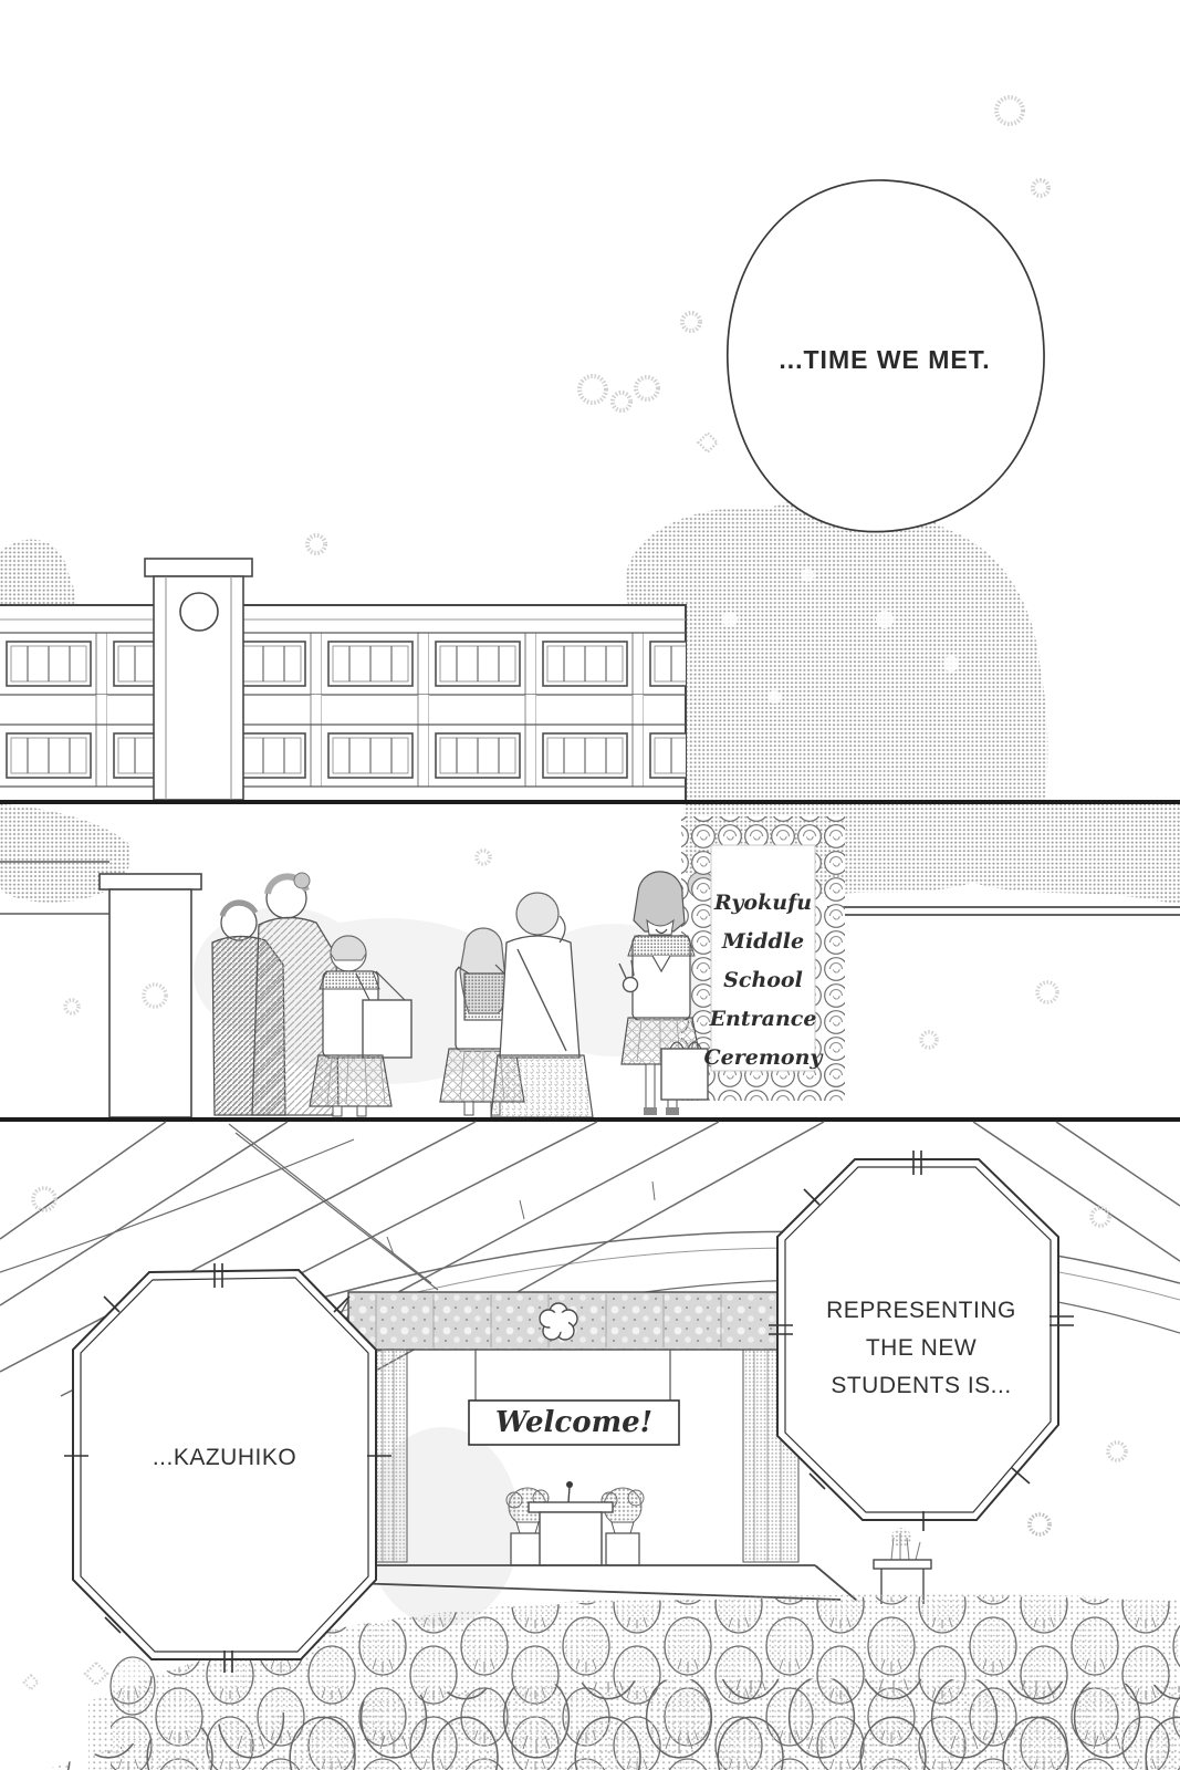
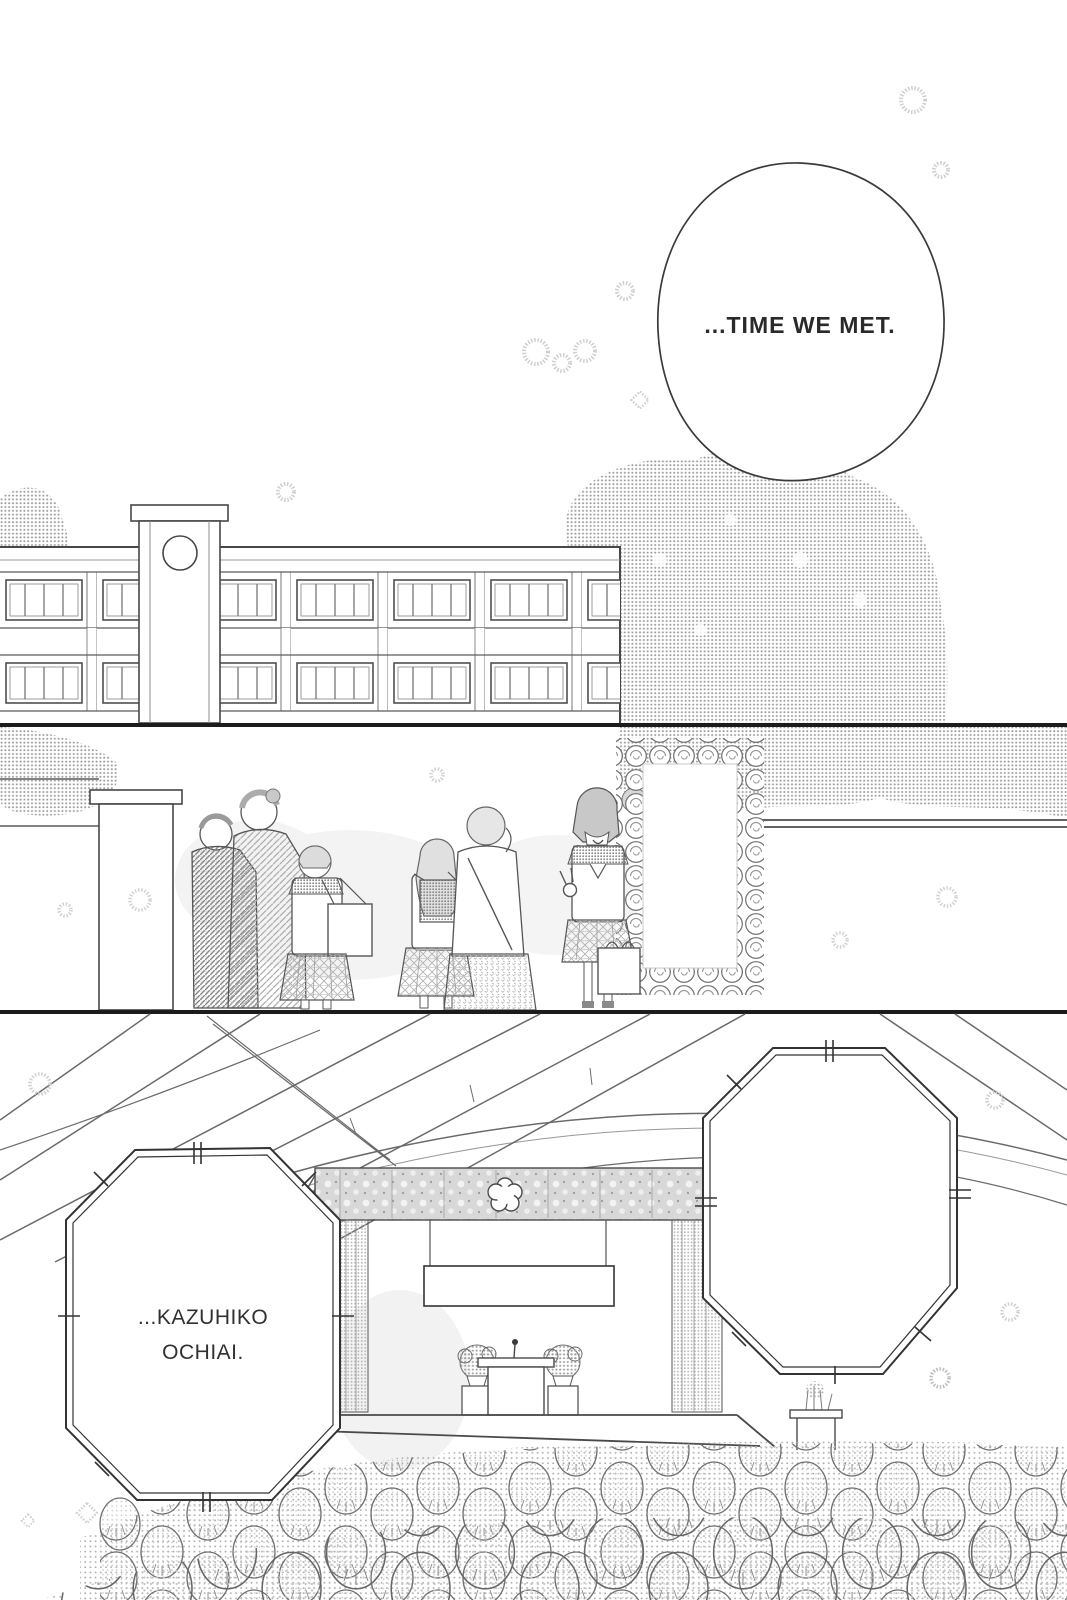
  ...TIME WE MET.
- Ryokufu
- Middle
- School
- Entrance
- Ceremony
- Welcome!
- REPRESENTING
- THE NEW
- STUDENTS IS...
  ...KAZUHIKO
+ OCHIAI.
